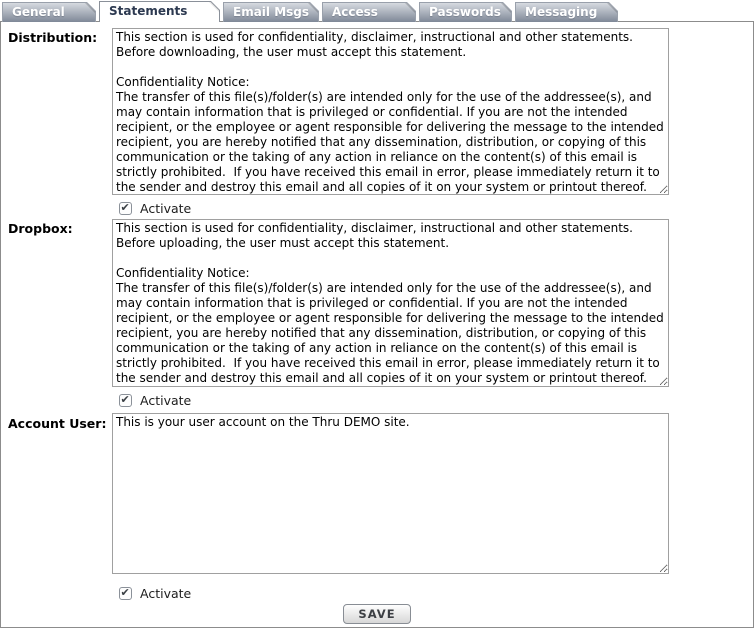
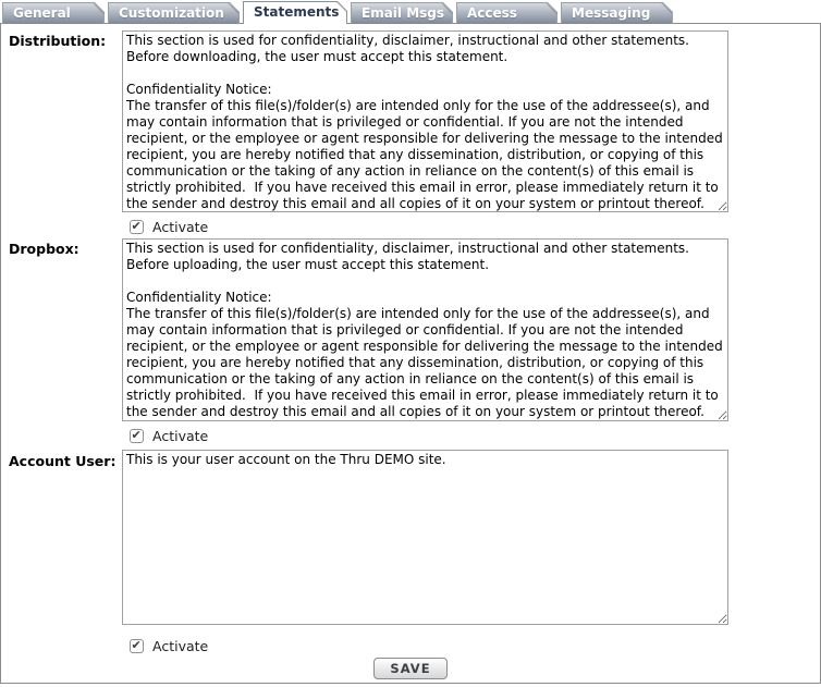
  General
+ Customization
  Statements
  Email Msgs
  Access
- Passwords
  Messaging
  Distribution:
  This section is used for confidentiality, disclaimer, instructional and other statements.
  Before downloading, the user must accept this statement.
  Confidentiality Notice:
  Activate
  Dropbox:
  This section is used for confidentiality, disclaimer, instructional and other statements.
  Before uploading, the user must accept this statement.
  Confidentiality Notice:
  Activate
  Account User:
  This is your user account on the Thru DEMO site.
  Activate
  SAVE
